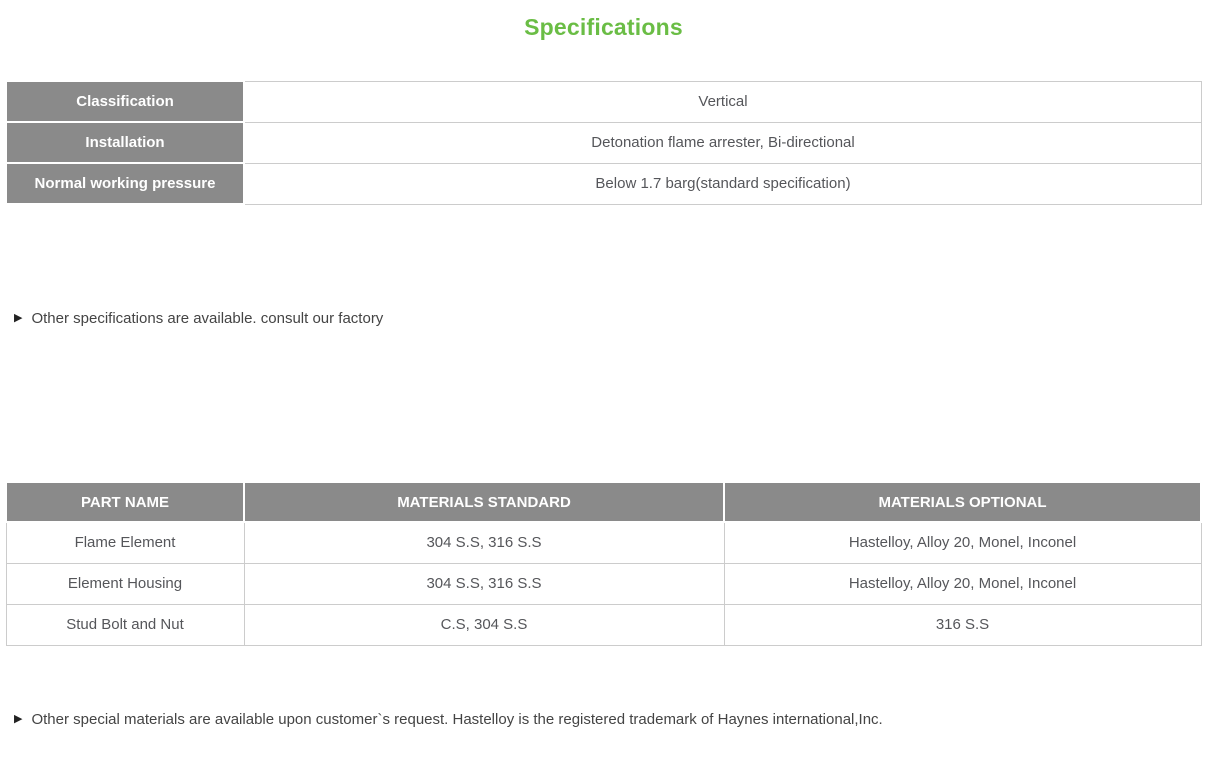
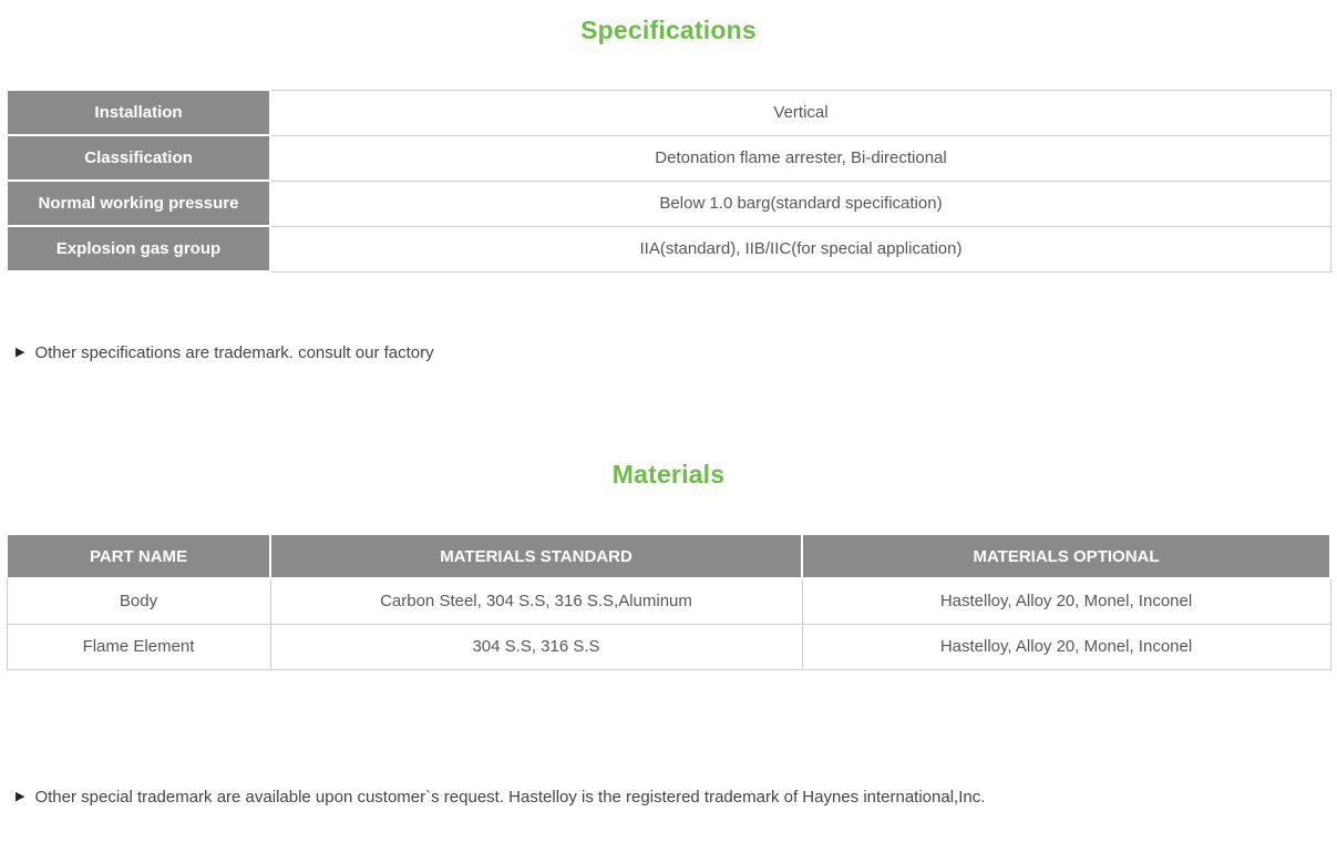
  Specifications
- Classification	Vertical
+ Installation	Vertical
- Installation	Detonation flame arrester, Bi-directional
+ Classification	Detonation flame arrester, Bi-directional
- Normal working pressure	Below 1.7 barg(standard specification)
+ Normal working pressure	Below 1.0 barg(standard specification)
+ Explosion gas group	IIA(standard), IIB/IIC(for special application)
  ▶
- Other specifications are available. consult our factory
+ Other specifications are trademark. consult our factory
+ Materials
  PART NAME	MATERIALS STANDARD	MATERIALS OPTIONAL
+ Body	Carbon Steel, 304 S.S, 316 S.S,Aluminum	Hastelloy, Alloy 20, Monel, Inconel
  Flame Element	304 S.S, 316 S.S	Hastelloy, Alloy 20, Monel, Inconel
- Element Housing	304 S.S, 316 S.S	Hastelloy, Alloy 20, Monel, Inconel
- Stud Bolt and Nut	C.S, 304 S.S	316 S.S
  ▶
- Other special materials are available upon customer`s request. Hastelloy is the registered trademark of Haynes international,Inc.
+ Other special trademark are available upon customer`s request. Hastelloy is the registered trademark of Haynes international,Inc.
